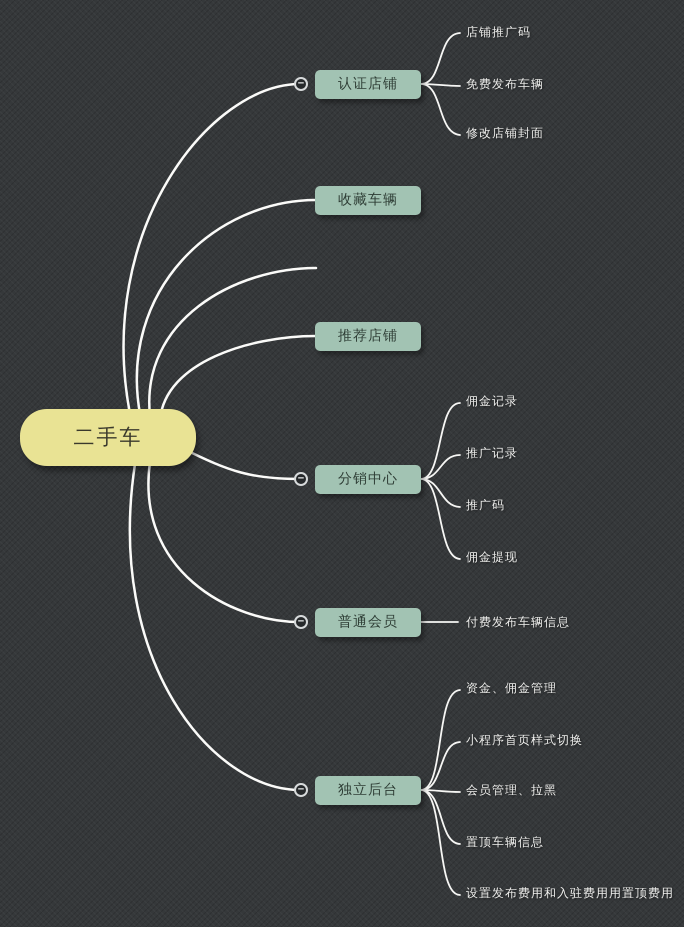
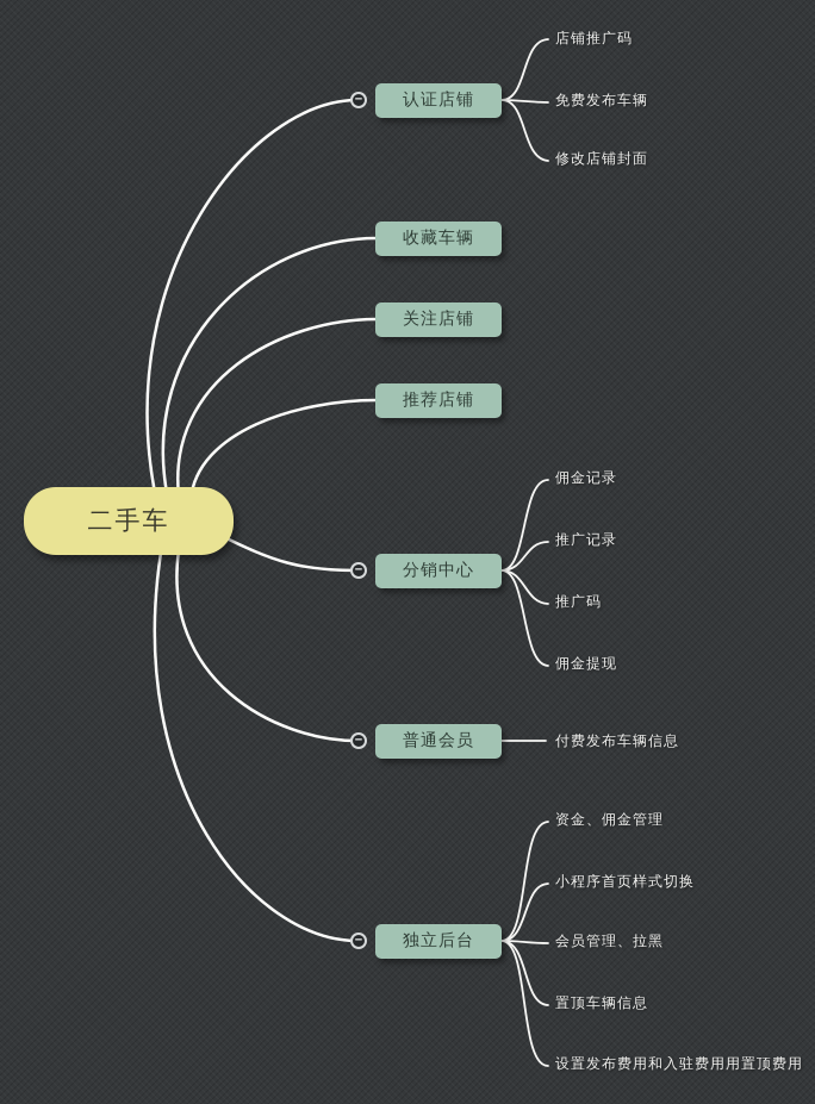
  二手车
  认证店铺
  −
  收藏车辆
+ 关注店铺
  推荐店铺
  分销中心
  −
  普通会员
  −
  独立后台
  −
  店铺推广码
  免费发布车辆
  修改店铺封面
  佣金记录
  推广记录
  推广码
  佣金提现
  付费发布车辆信息
  资金、佣金管理
  小程序首页样式切换
  会员管理、拉黑
  置顶车辆信息
  设置发布费用和入驻费用用置顶费用
